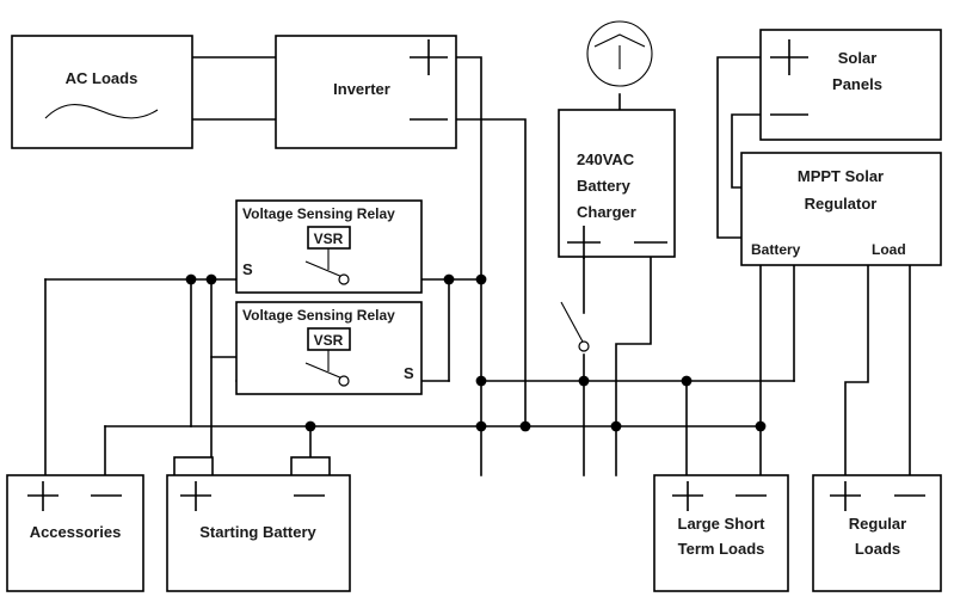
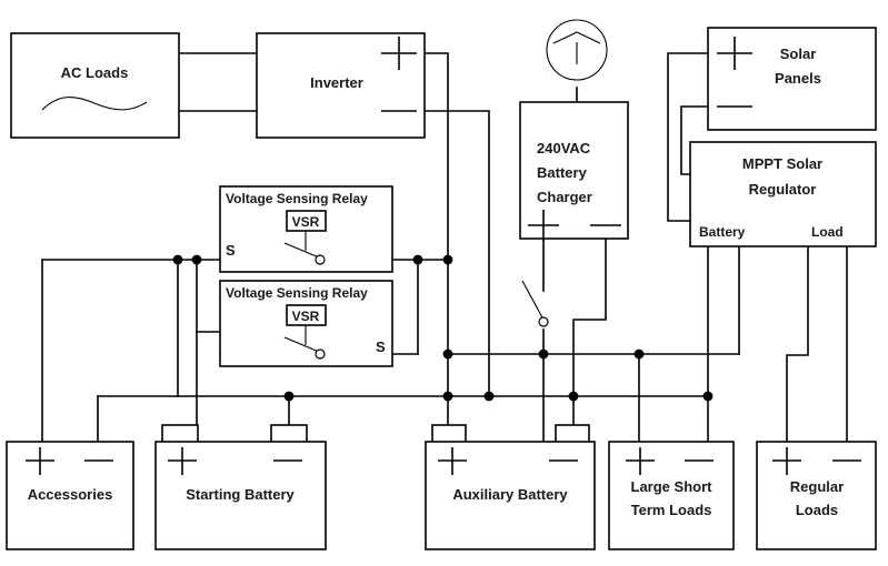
  AC Loads
  Inverter
  240VAC
  Battery
  Charger
  Solar
  Panels
  MPPT Solar
  Regulator
  Battery
  Load
  Voltage Sensing Relay
  VSR
  S
  Voltage Sensing Relay
  VSR
  S
  Accessories
  Starting Battery
+ Auxiliary Battery
  Large Short
  Term Loads
  Regular
  Loads
